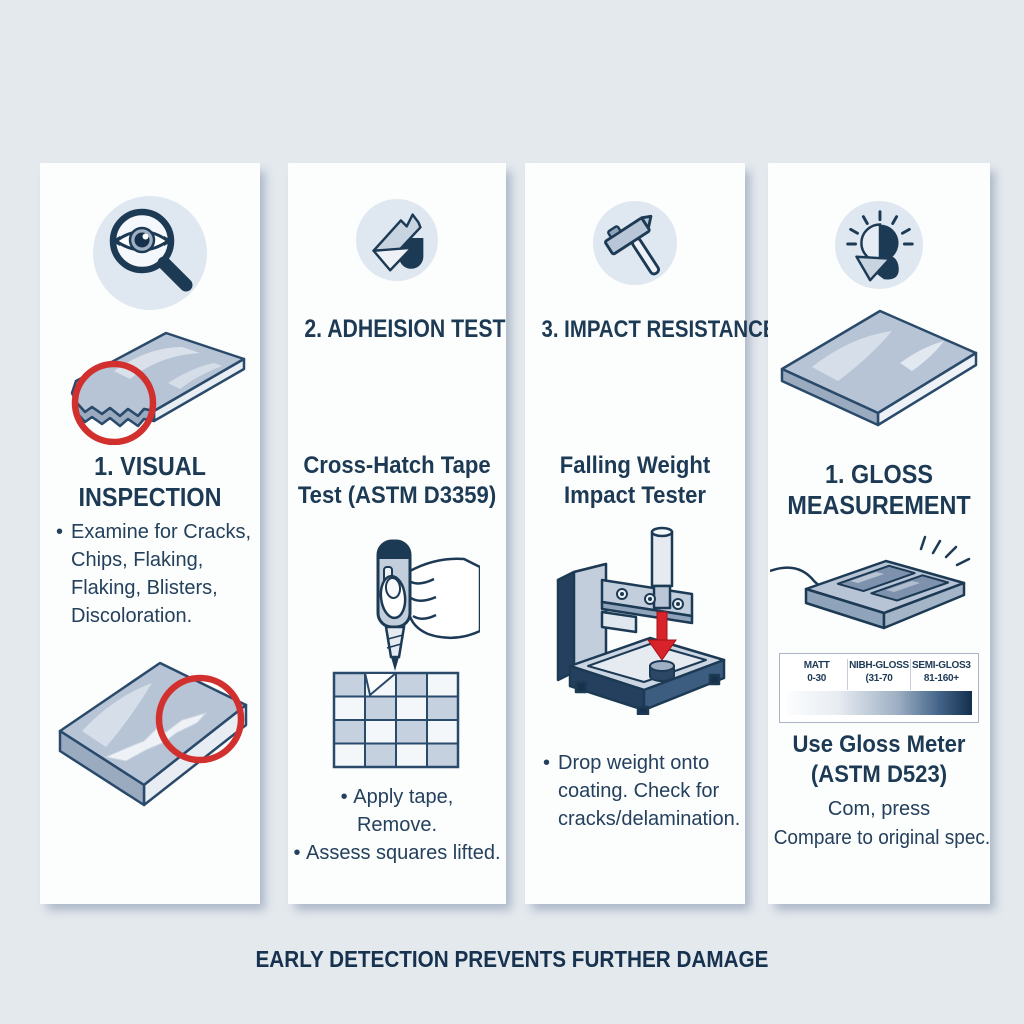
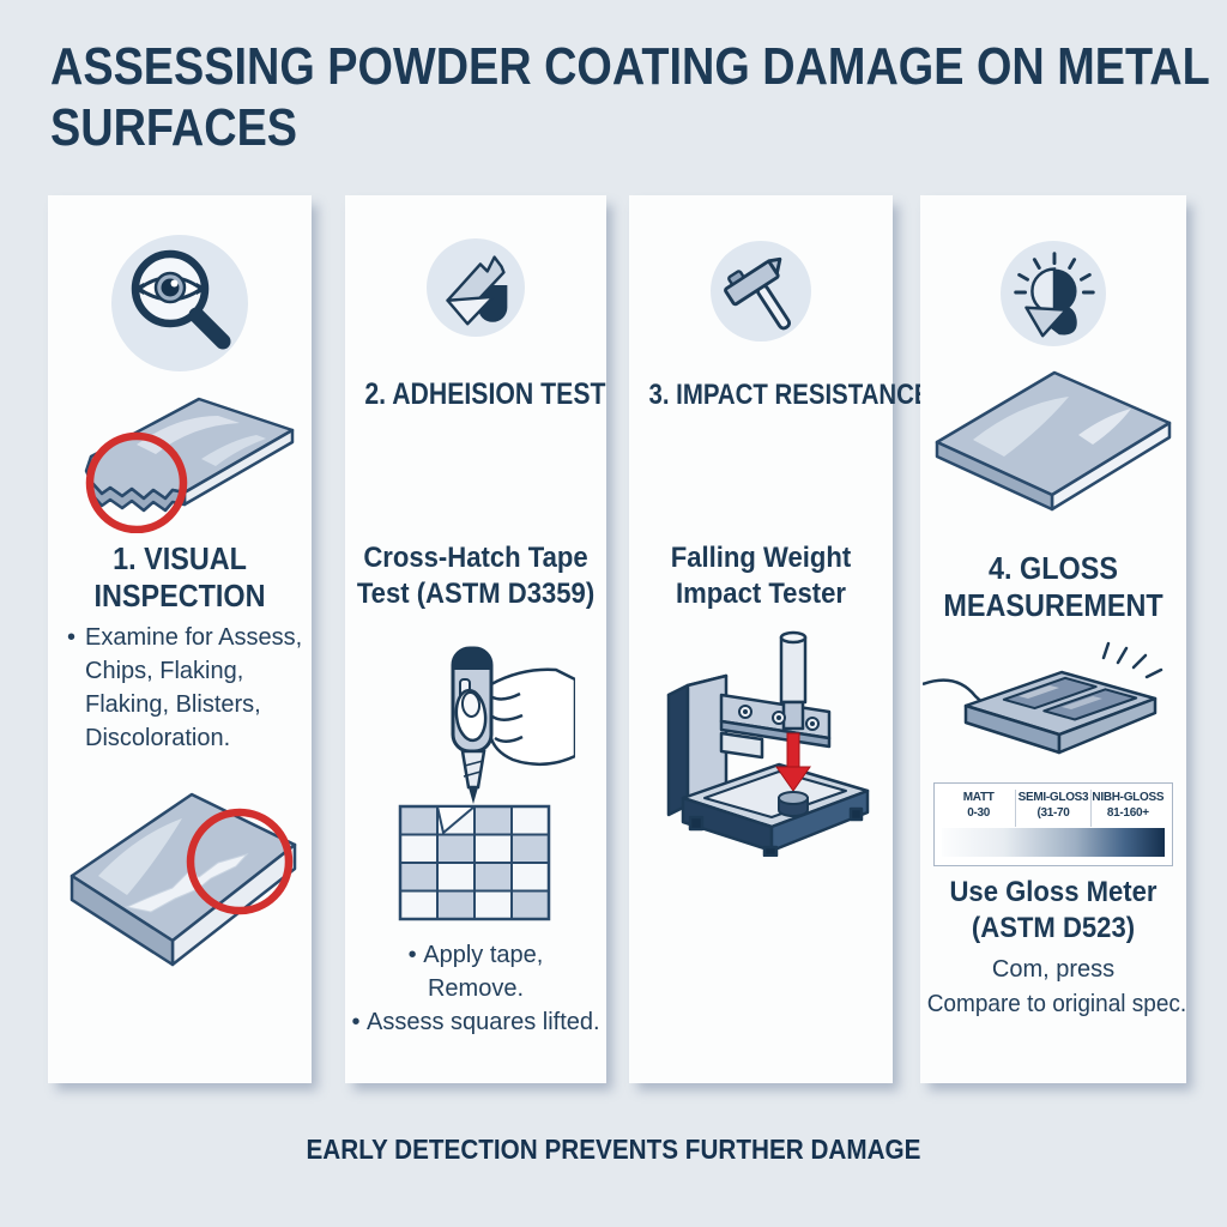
+ ASSESSING POWDER COATING DAMAGE ON METAL
+ SURFACES
  1. VISUAL
  INSPECTION
- Examine for Cracks, Chips, Flaking, Flaking, Blisters, Discoloration.
+ Examine for Assess, Chips, Flaking, Flaking, Blisters, Discoloration.
  2. ADHEISION TEST
  Cross-Hatch Tape
  Test (ASTM D3359)
  Apply tape, Remove.
  Assess squares lifted.
  3. IMPACT RESISTANC
  Falling Weight
  Impact Tester
- Drop weight onto coating. Check for cracks/delamination.
- 1. GLOSS
+ 4. GLOSS
  MEASUREMENT
  MATT
  0-30
- NIBH-GLOSS
+ SEMI-GLOS3
  (31-70
- SEMI-GLOS3
+ NIBH-GLOSS
  81-160+
  Use Gloss Meter
  (ASTM D523)
  Com, press
  Compare to original spec.
  EARLY DETECTION PREVENTS FURTHER DAMAGE
